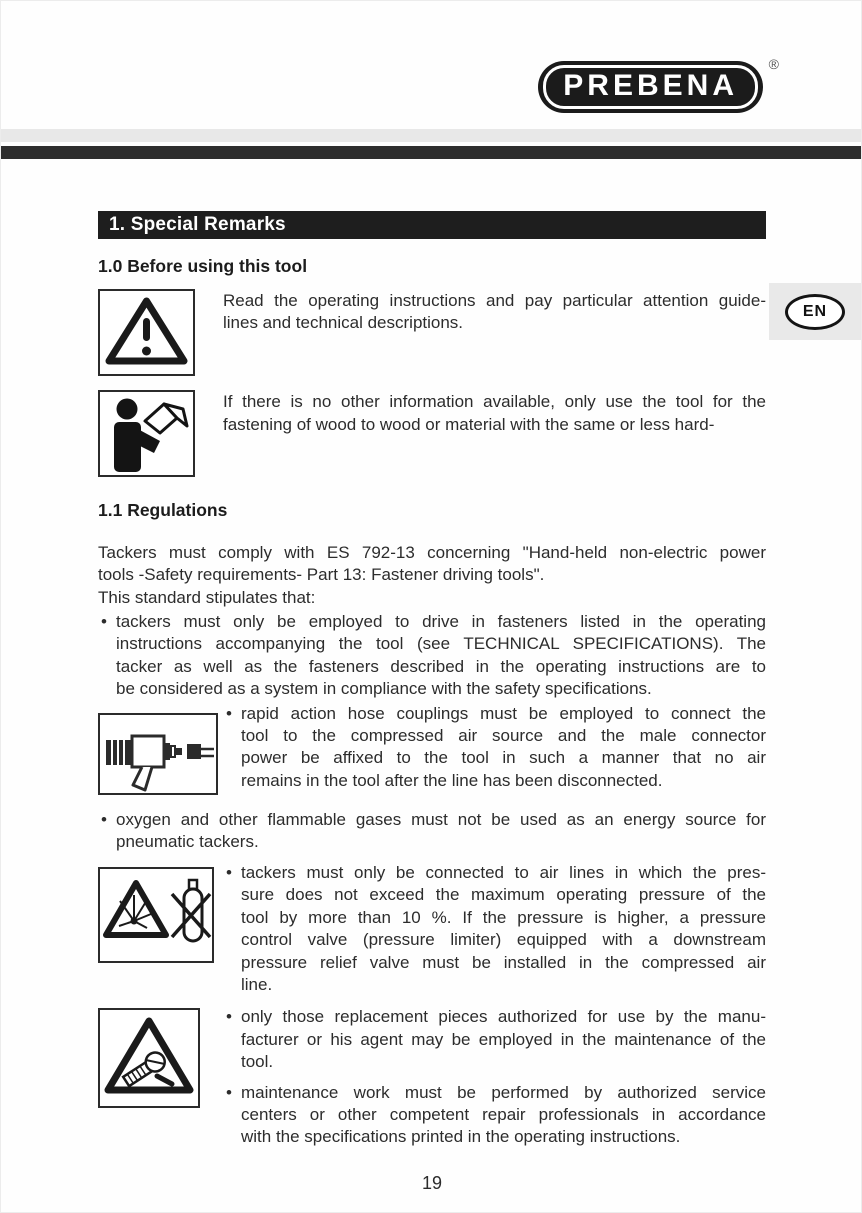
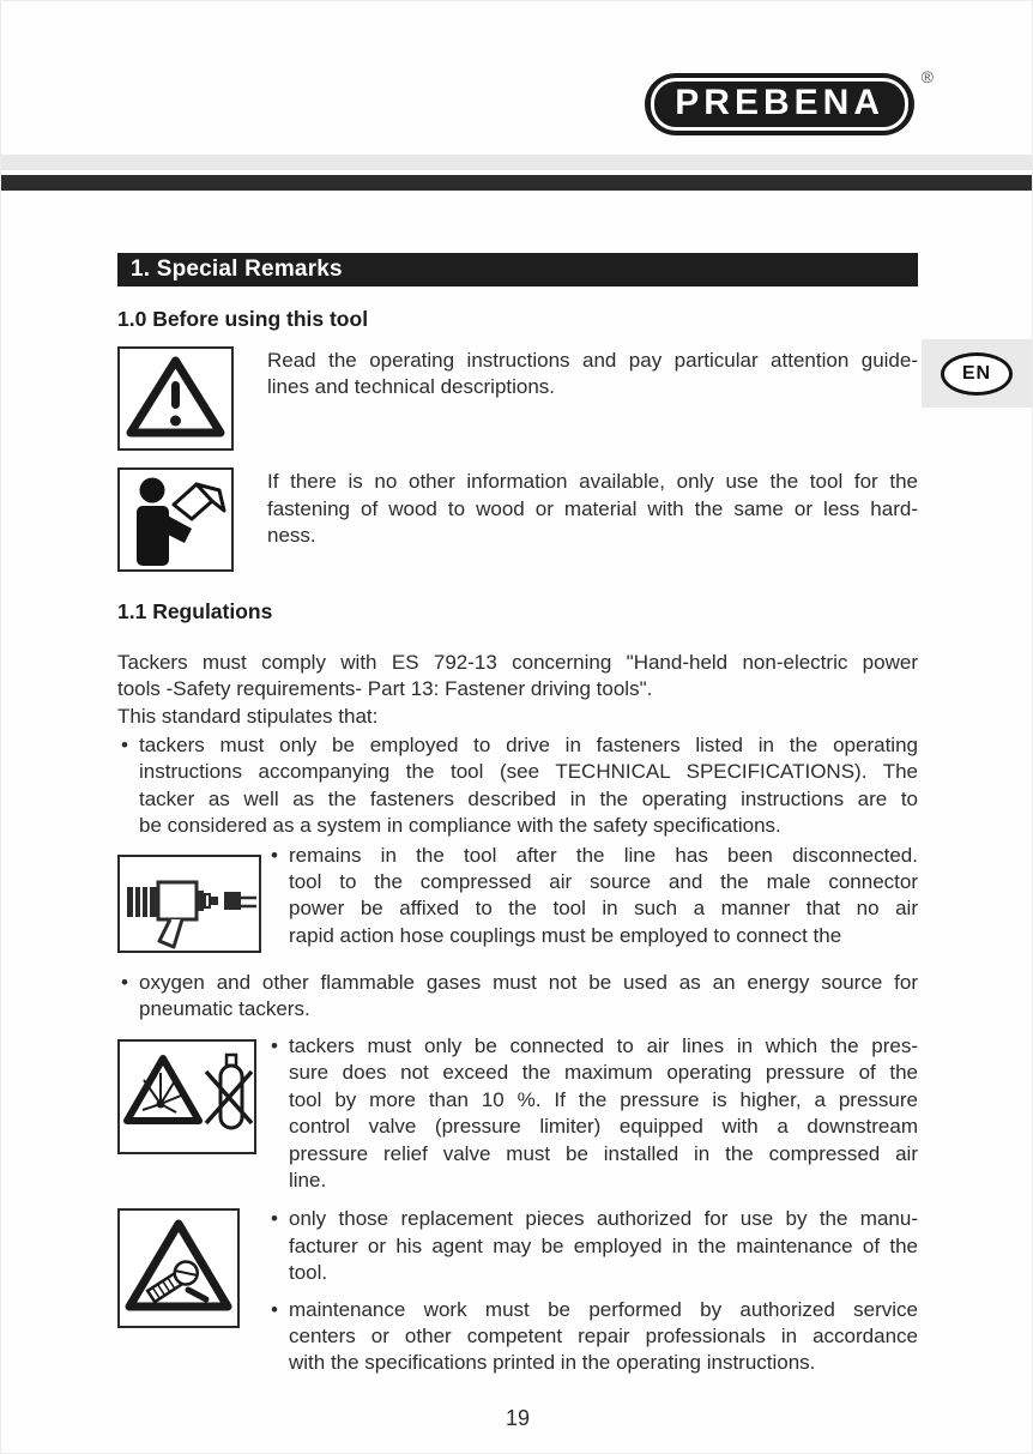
  PREBENA
  ®
  EN
  1. Special Remarks
  1.0 Before using this tool
  Read the operating instructions and pay particular attention guide-
  lines and technical descriptions.
  If there is no other information available, only use the tool for the
  fastening of wood to wood or material with the same or less hard-
+ ness.
  1.1 Regulations
  Tackers must comply with ES 792-13 concerning "Hand-held non-electric power
  tools -Safety requirements- Part 13: Fastener driving tools".
  This standard stipulates that:
  •
  tackers must only be employed to drive in fasteners listed in the operating
  instructions accompanying the tool (see TECHNICAL SPECIFICATIONS). The
  tacker as well as the fasteners described in the operating instructions are to
  be considered as a system in compliance with the safety specifications.
  •
- rapid action hose couplings must be employed to connect the
+ remains in the tool after the line has been disconnected.
  tool to the compressed air source and the male connector
  power be affixed to the tool in such a manner that no air
- remains in the tool after the line has been disconnected.
+ rapid action hose couplings must be employed to connect the
  •
  oxygen and other flammable gases must not be used as an energy source for
  pneumatic tackers.
  •
  tackers must only be connected to air lines in which the pres-
  sure does not exceed the maximum operating pressure of the
  tool by more than 10 %. If the pressure is higher, a pressure
  control valve (pressure limiter) equipped with a downstream
  pressure relief valve must be installed in the compressed air
  line.
  •
  only those replacement pieces authorized for use by the manu-
  facturer or his agent may be employed in the maintenance of the
  tool.
  •
  maintenance work must be performed by authorized service
  centers or other competent repair professionals in accordance
  with the specifications printed in the operating instructions.
  19
